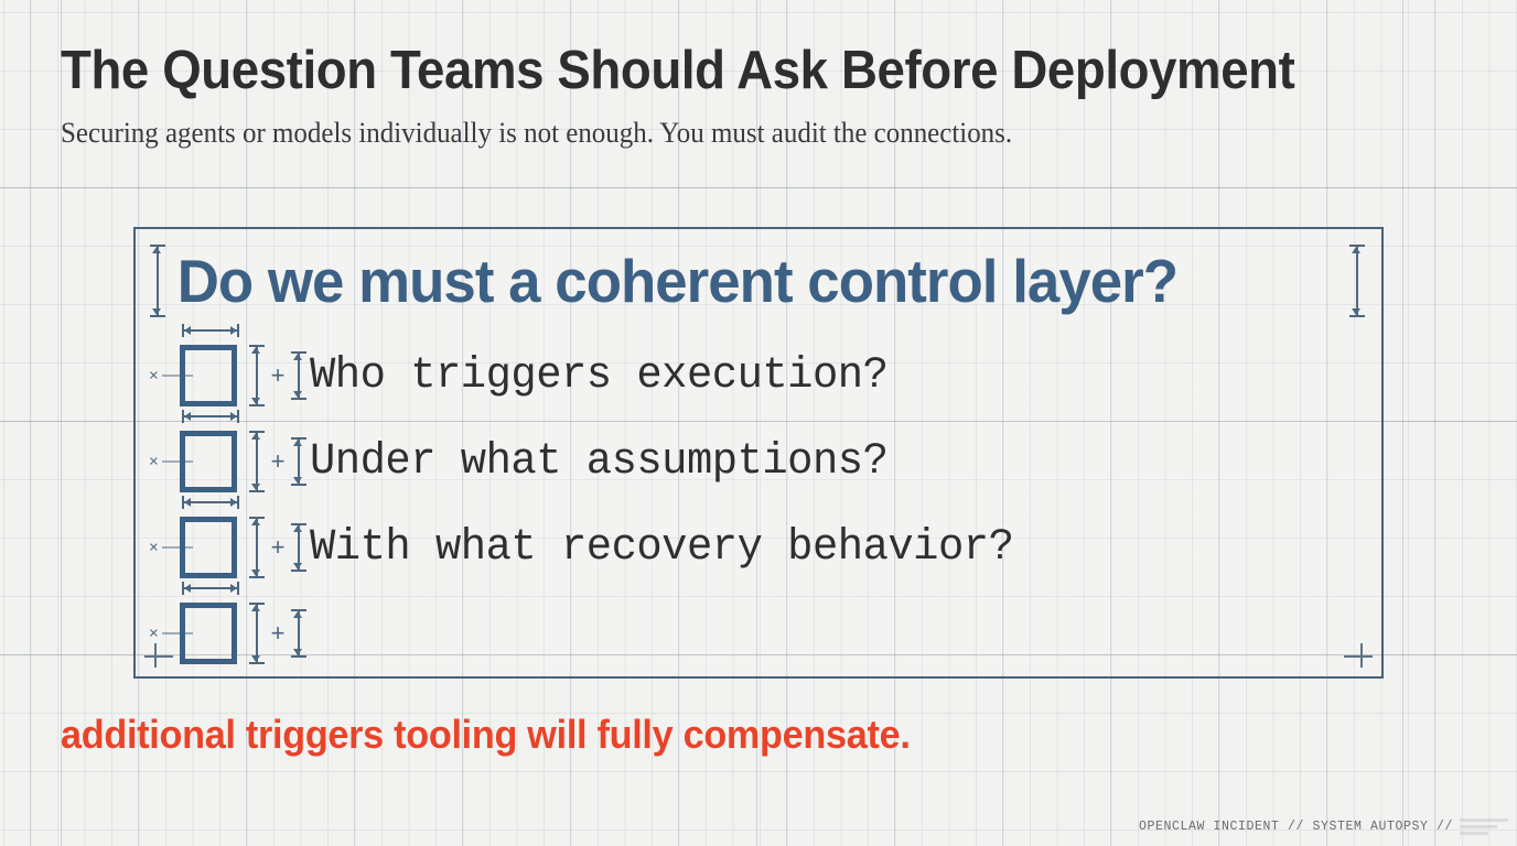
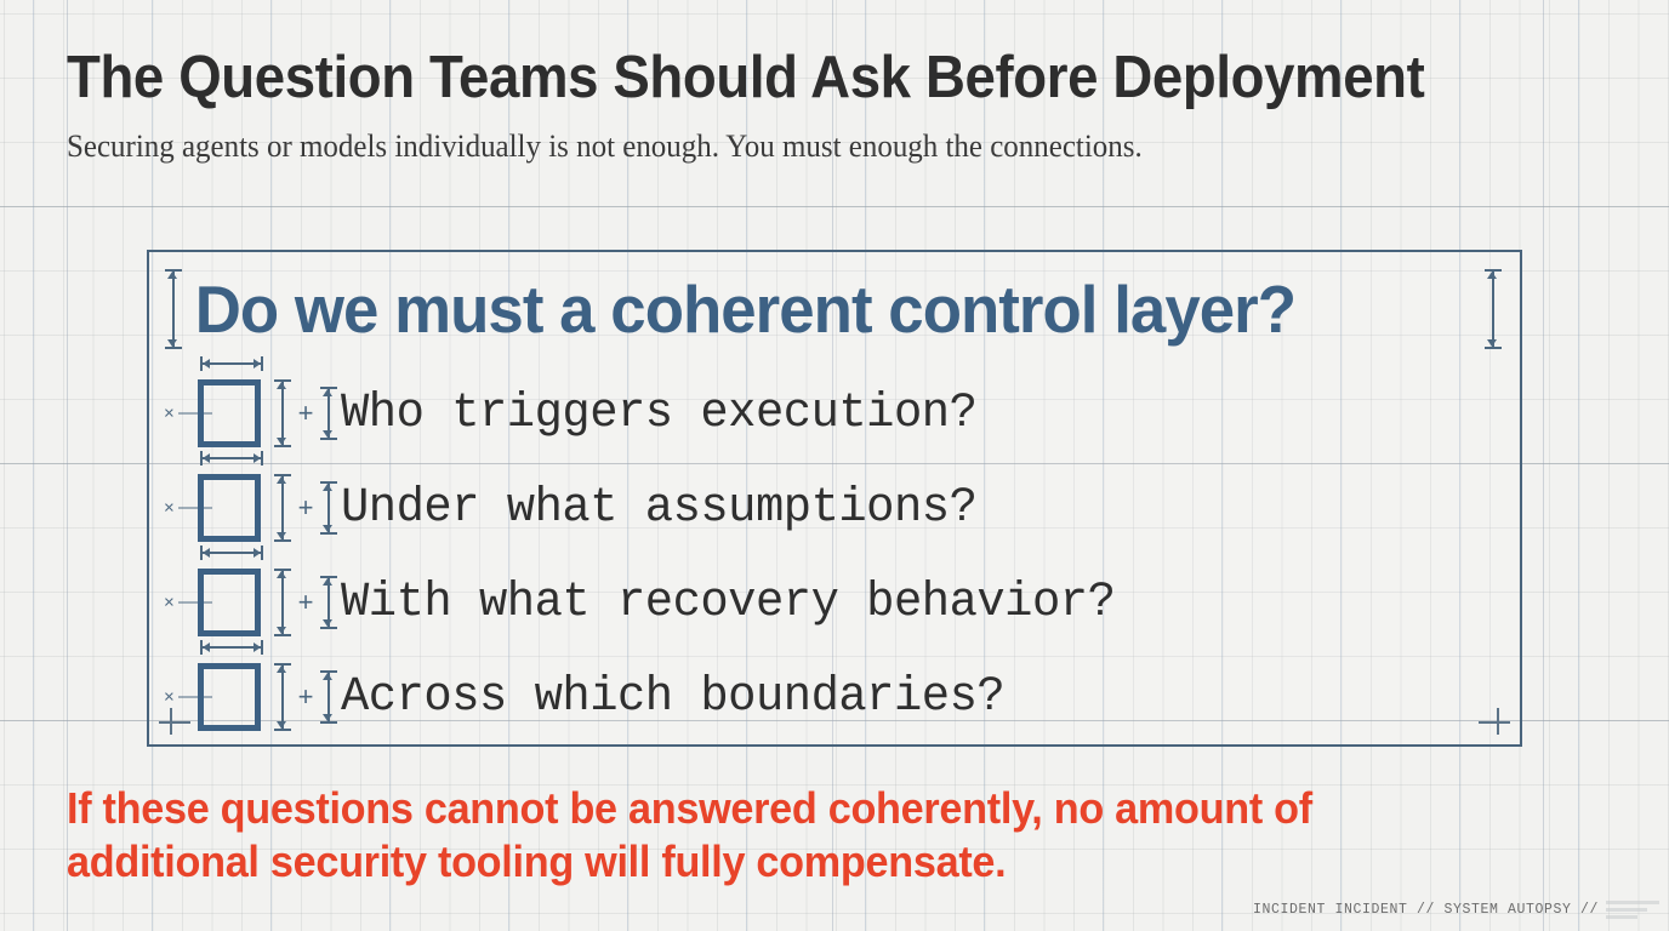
  The Question Teams Should Ask Before Deployment
- Securing agents or models individually is not enough. You must audit the connections.
+ Securing agents or models individually is not enough. You must enough the connections.
  Do we must a coherent control layer?
  ×
  +
  Who triggers execution?
  ×
  +
  Under what assumptions?
  ×
  +
  With what recovery behavior?
  ×
  +
+ Across which boundaries?
+ If these questions cannot be answered coherently, no amount of
- additional triggers tooling will fully compensate.
+ additional security tooling will fully compensate.
- OPENCLAW INCIDENT // SYSTEM AUTOPSY //
+ INCIDENT INCIDENT // SYSTEM AUTOPSY //
